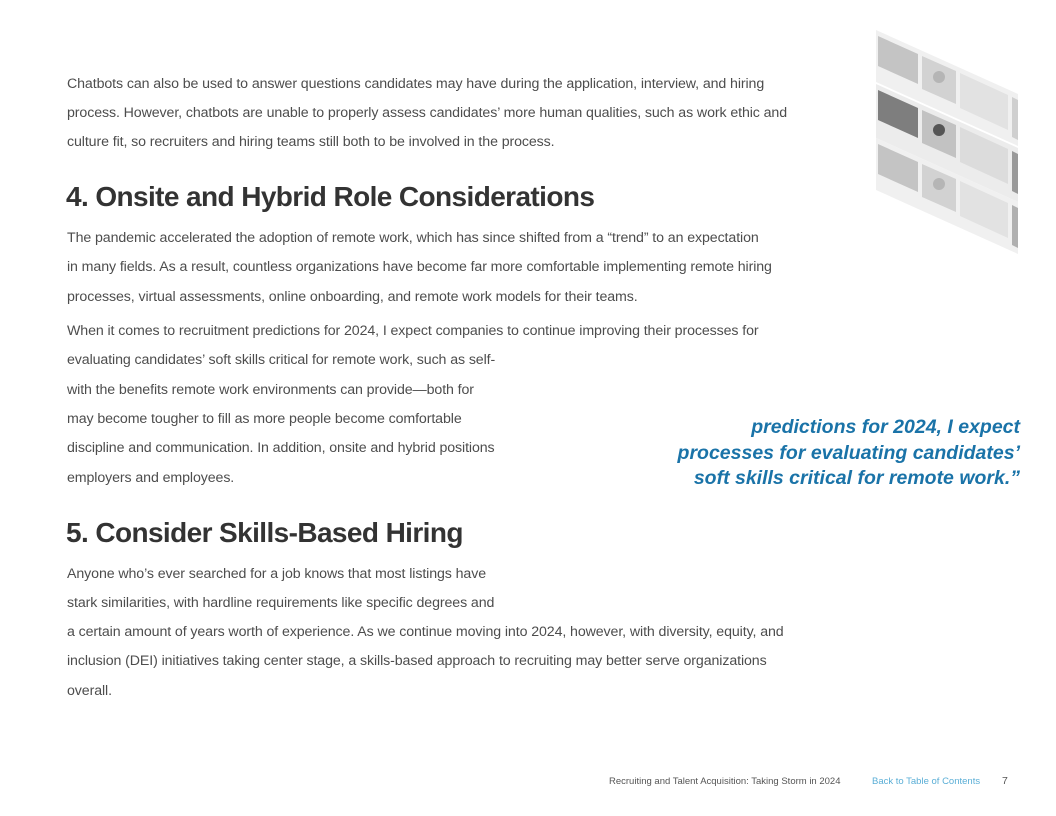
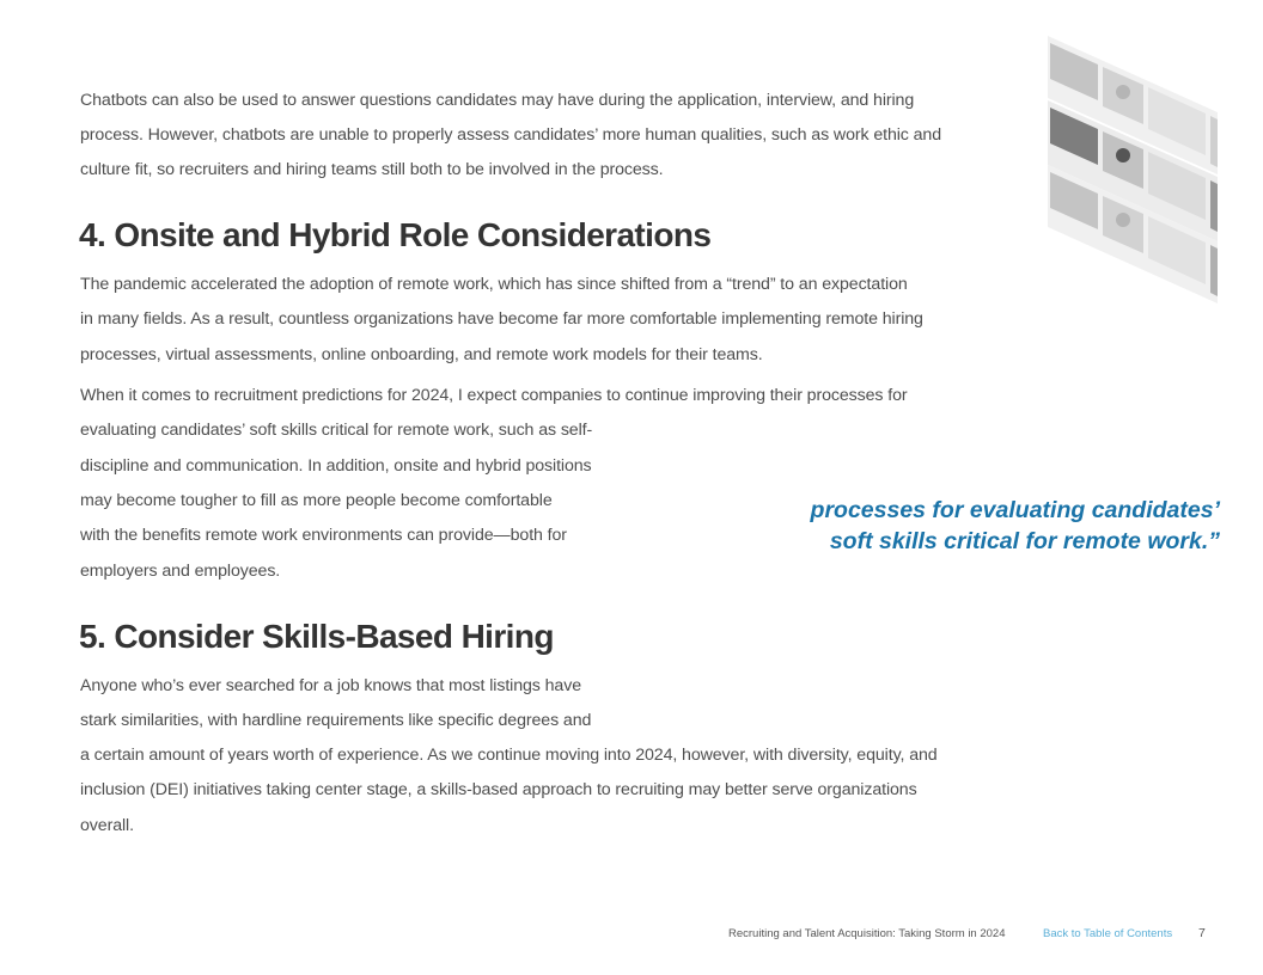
  Chatbots can also be used to answer questions candidates may have during the application, interview, and hiring
  process. However, chatbots are unable to properly assess candidates’ more human qualities, such as work ethic and
  culture fit, so recruiters and hiring teams still both to be involved in the process.
  4. Onsite and Hybrid Role Considerations
  The pandemic accelerated the adoption of remote work, which has since shifted from a “trend” to an expectation
  in many fields. As a result, countless organizations have become far more comfortable implementing remote hiring
  processes, virtual assessments, online onboarding, and remote work models for their teams.
  When it comes to recruitment predictions for 2024, I expect companies to continue improving their processes for
  evaluating candidates’ soft skills critical for remote work, such as self-
- with the benefits remote work environments can provide—both for
+ discipline and communication. In addition, onsite and hybrid positions
  may become tougher to fill as more people become comfortable
- discipline and communication. In addition, onsite and hybrid positions
+ with the benefits remote work environments can provide—both for
  employers and employees.
- predictions for 2024, I expect
  processes for evaluating candidates’
  soft skills critical for remote work.”
  5. Consider Skills-Based Hiring
  Anyone who’s ever searched for a job knows that most listings have
  stark similarities, with hardline requirements like specific degrees and
  a certain amount of years worth of experience. As we continue moving into 2024, however, with diversity, equity, and
  inclusion (DEI) initiatives taking center stage, a skills-based approach to recruiting may better serve organizations
  overall.
  Recruiting and Talent Acquisition: Taking Storm in 2024
  Back to Table of Contents
  7
